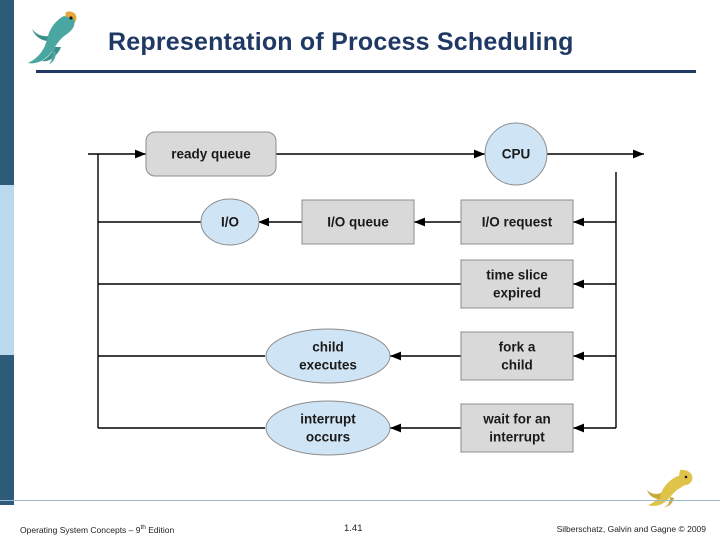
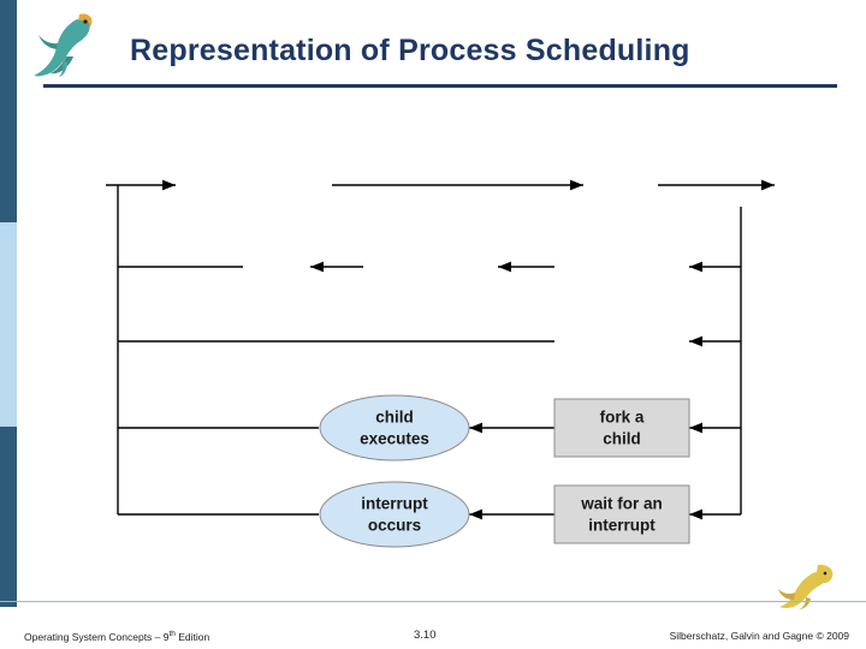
  Representation of Process Scheduling
- ready queue
- CPU
- I/O
- I/O queue
- I/O request
- time slice
- expired
  child
  executes
  fork a
  child
  interrupt
  occurs
  wait for an
  interrupt
  Operating System Concepts – 9 Edition
- 1.41
+ 3.10
  Silberschatz, Galvin and Gagne © 2009
